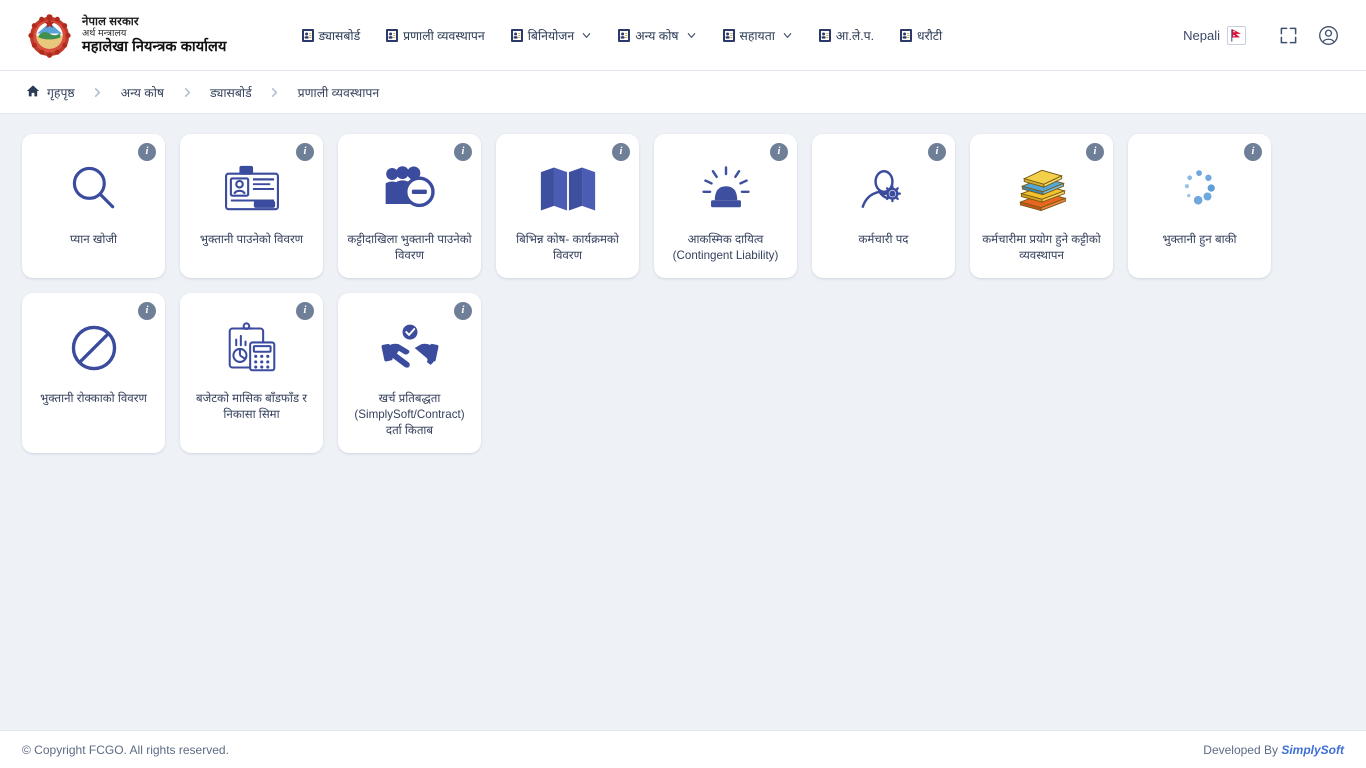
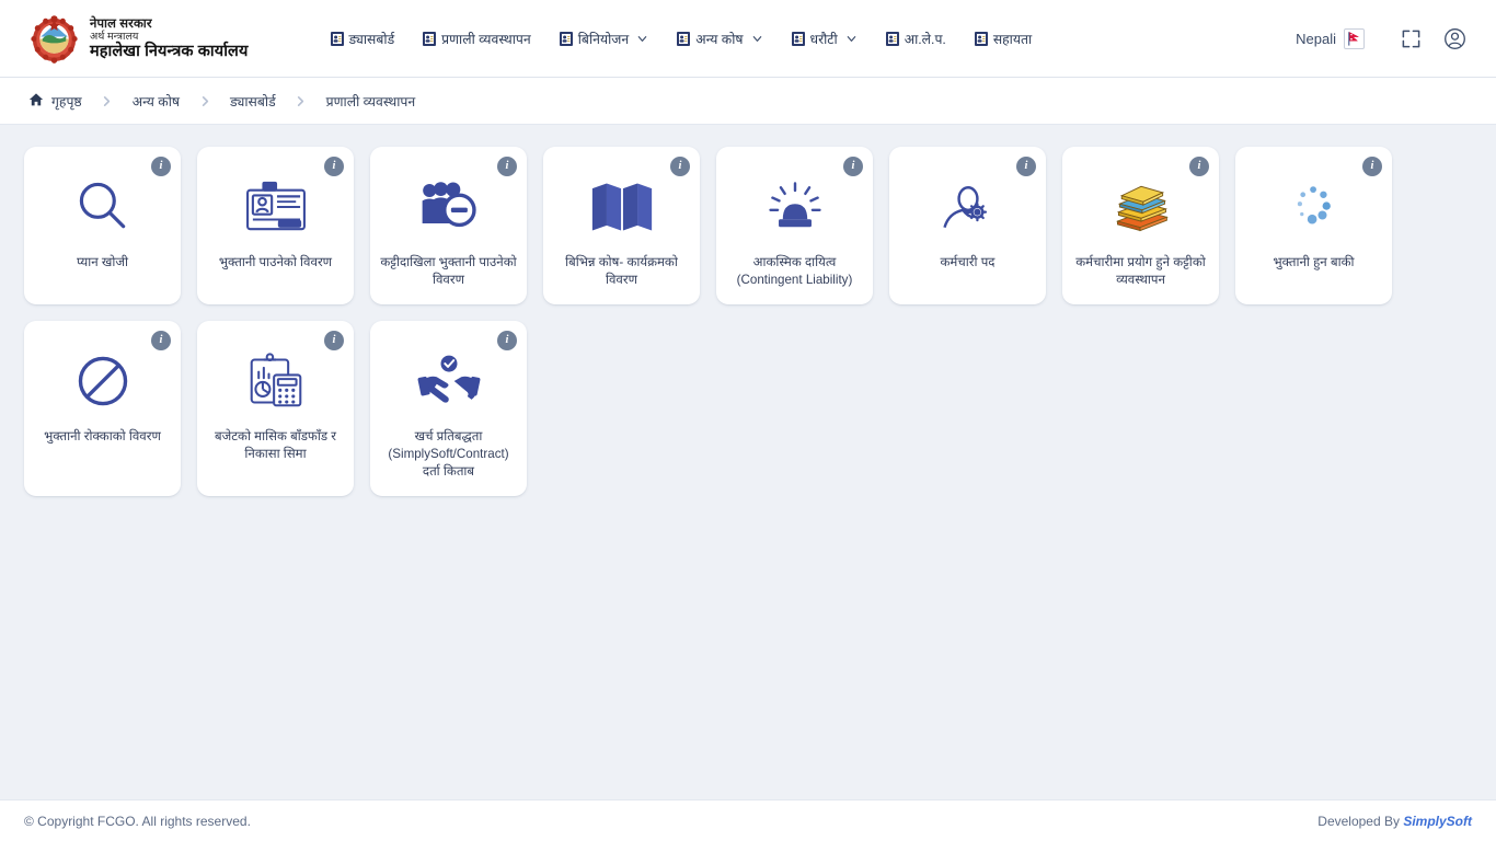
  नेपाल सरकार
  अर्थ मन्त्रालय
  महालेखा नियन्त्रक कार्यालय
  ड्यासबोर्ड
  प्रणाली व्यवस्थापन
  बिनियोजन
  अन्य कोष
- सहायता
+ धरौटी
  आ.ले.प.
- धरौटी
+ सहायता
  Nepali
  गृहपृष्ठ
  अन्य कोष
  ड्यासबोर्ड
  प्रणाली व्यवस्थापन
  i
  प्यान खोजी
  i
  भुक्तानी पाउनेको विवरण
  i
  कट्टीदाखिला भुक्तानी पाउनेको विवरण
  i
  बिभिन्न कोष- कार्यक्रमको विवरण
  i
  आकस्मिक दायित्व (Contingent Liability)
  i
  कर्मचारी पद
  i
  कर्मचारीमा प्रयोग हुने कट्टीको व्यवस्थापन
  i
  भुक्तानी हुन बाकी
  i
  भुक्तानी रोक्काको विवरण
  i
  बजेटको मासिक बाँडफाँड र निकासा सिमा
  i
  खर्च प्रतिबद्धता (SimplySoft/Contract) दर्ता किताब
  © Copyright FCGO. All rights reserved.
  Developed By SimplySoft
